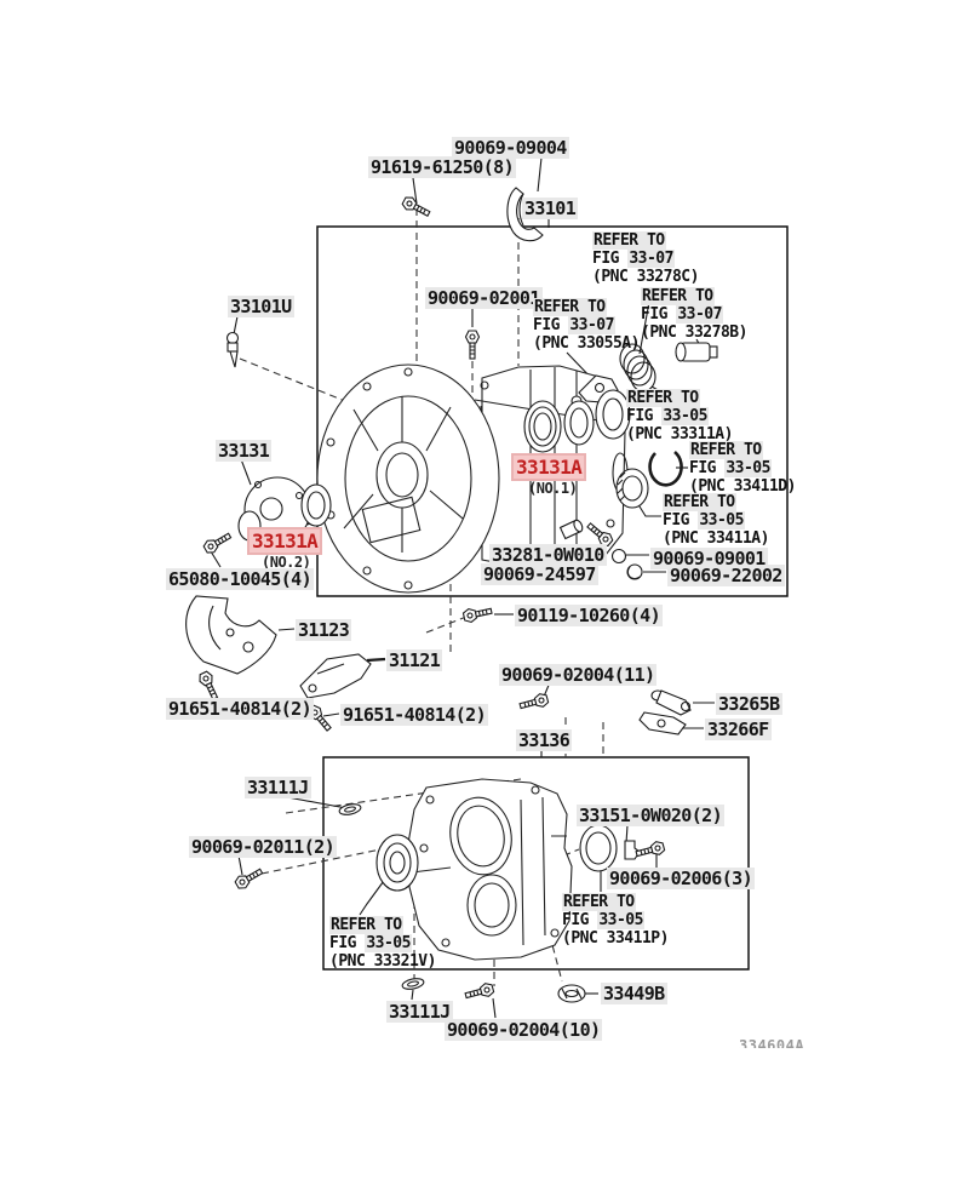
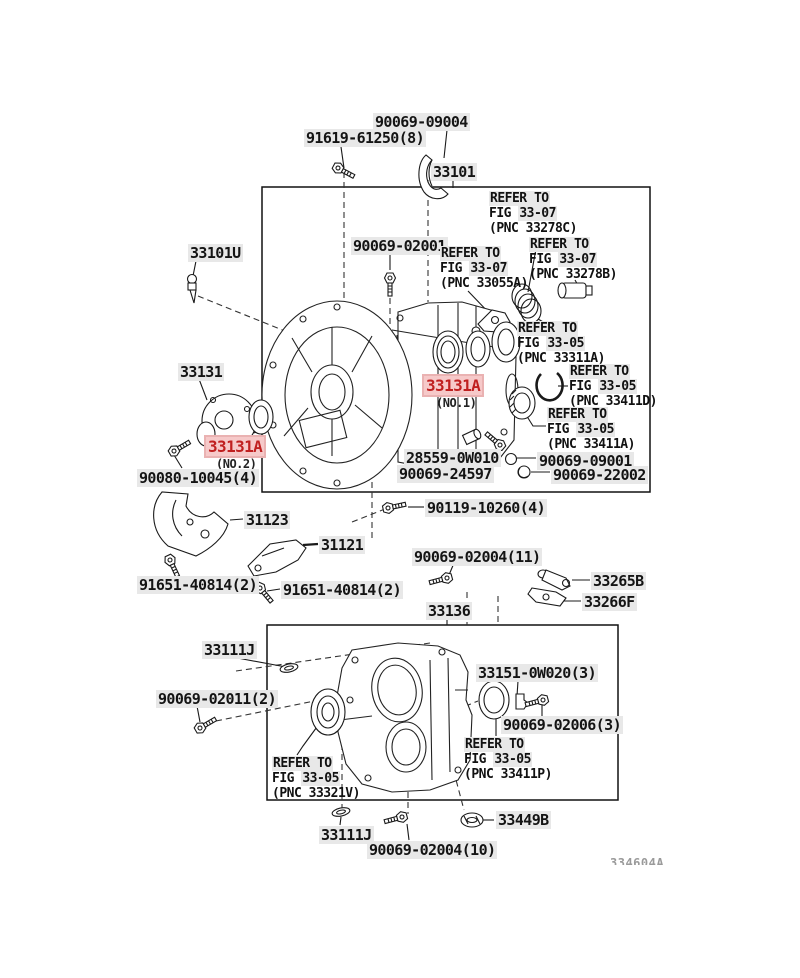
  90069-09004
  91619-61250(8)
  33101
  33101U
  90069-0200
  33131
  33131A
  (NO.1)
  33131A
  (NO.2)
- 65080-10045(4)
+ 90080-10045(4)
- 33281-0W010
+ 28559-0W010
  90069-24597
  90069-09001
  90069-22002
  90119-10260(4)
  31123
  31121
  91651-40814(2)
  91651-40814(2)
  90069-02004(11)
  33265B
  33266F
  33136
  33111J
  90069-02011(2)
- 33151-0W020(2)
+ 33151-0W020(3)
  90069-02006(3)
  33111J
  90069-02004(10)
  33449B
  REFER TO
  FIG 33-07
  (PNC 33278C)
  REFER TO
  FIG 33-07
  (PNC 33055A)
  REFER TO
  FIG 33-07
  (PNC 33278B)
  REFER TO
  FIG 33-05
  (PNC 33311A)
  REFER TO
  FIG 33-05
  (PNC 33411D)
  REFER TO
  FIG 33-05
  (PNC 33411A)
  REFER TO
  FIG 33-05
  (PNC 33321V)
  REFER TO
  FIG 33-05
  (PNC 33411P)
  334604A
